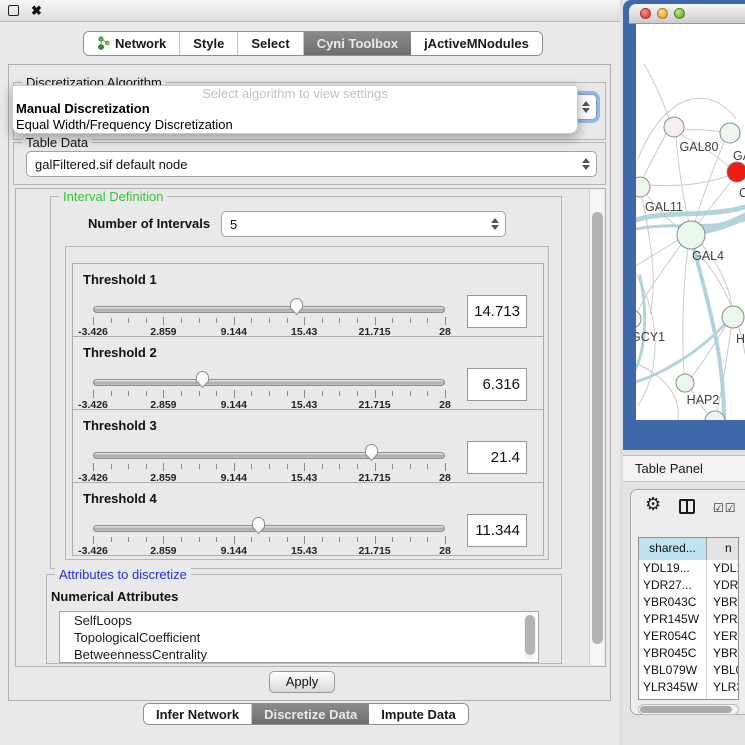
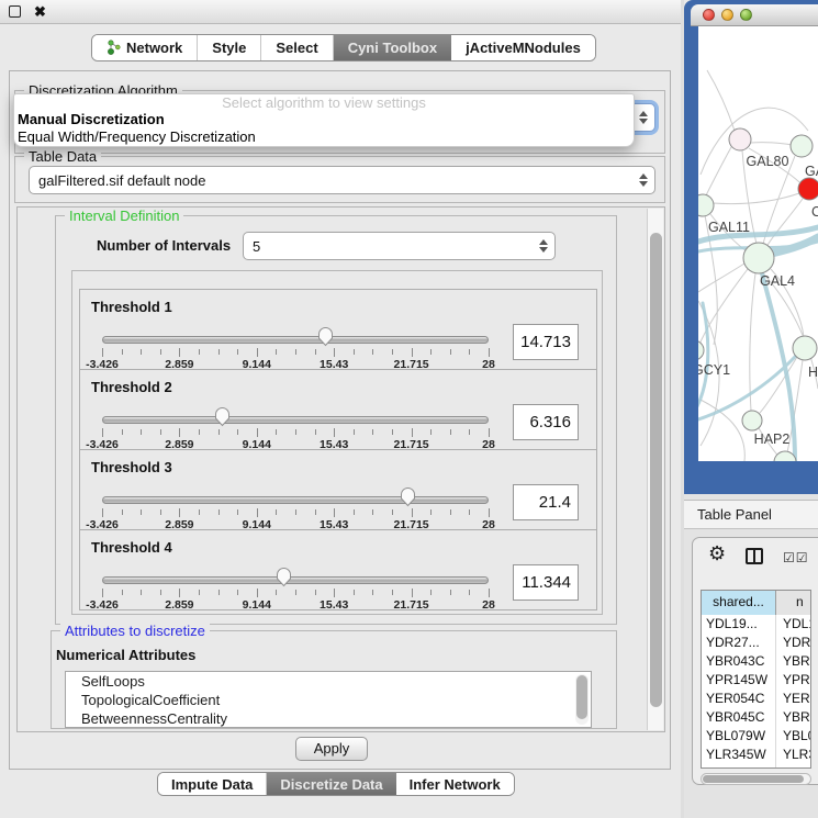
  ✖
  Network
  Style
  Select
  Cyni Toolbox
  jActiveMNodules
  Discretization Algorithm
  Table Data
  galFiltered.sif default node
  Interval Definition
  Number of Intervals
  5
  Threshold 1
  -3.426
  2.859
  9.144
  15.43
  21.715
  28
  14.713
  Threshold 2
  -3.426
  2.859
  9.144
  15.43
  21.715
  28
  6.316
  Threshold 3
  -3.426
  2.859
  9.144
  15.43
  21.715
  28
  21.4
  Threshold 4
  -3.426
  2.859
  9.144
  15.43
  21.715
  28
  11.344
  Attributes to discretize
  Numerical Attributes
  SelfLoops
  TopologicalCoefficient
  BetweennessCentrality
  Apply
  Select algorithm to view settings
  Manual Discretization
  Equal Width/Frequency Discretization
- Infer Network
+ Impute Data
  Discretize Data
- Impute Data
+ Infer Network
  GAL80
  C
  GAL11
  GAL4
  GCY1
  H
  HAP2
  Table Panel
  ⚙
  ☑☑
  shared...
  n
  YDL19...
  YDL
  YDR27...
  YDR
  YBR043C
  YBR
  YPR145W
  YPR
  YER054C
  YER
  YBR045C
  YBR
  YBL079W
  YBL
  YLR345W
  YLR
